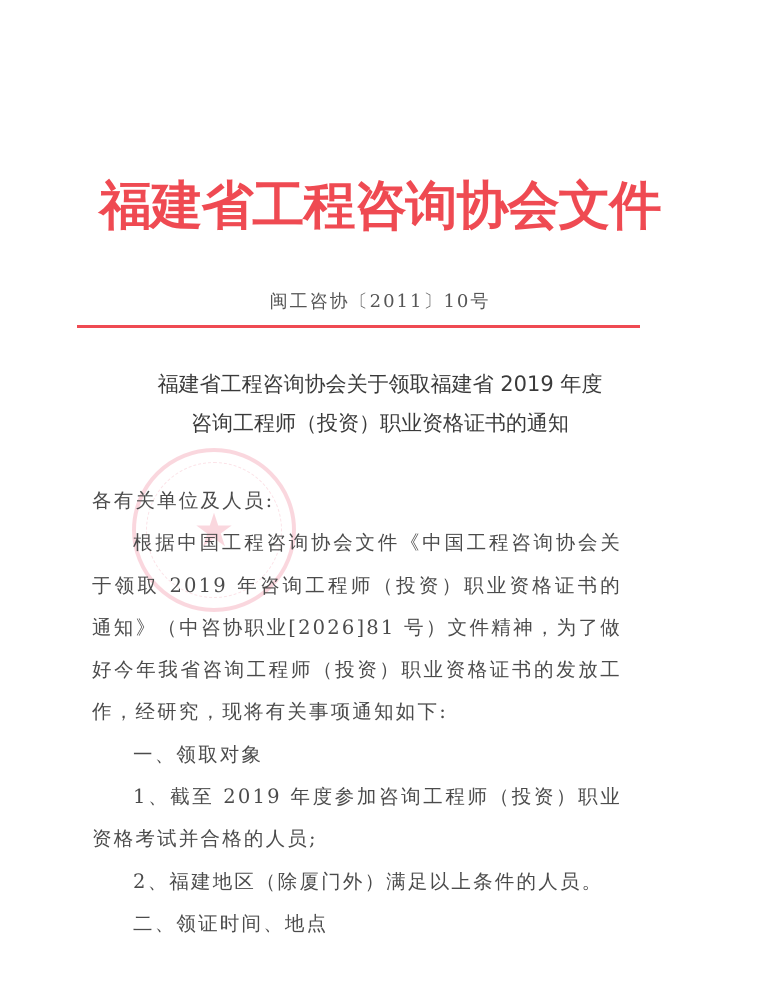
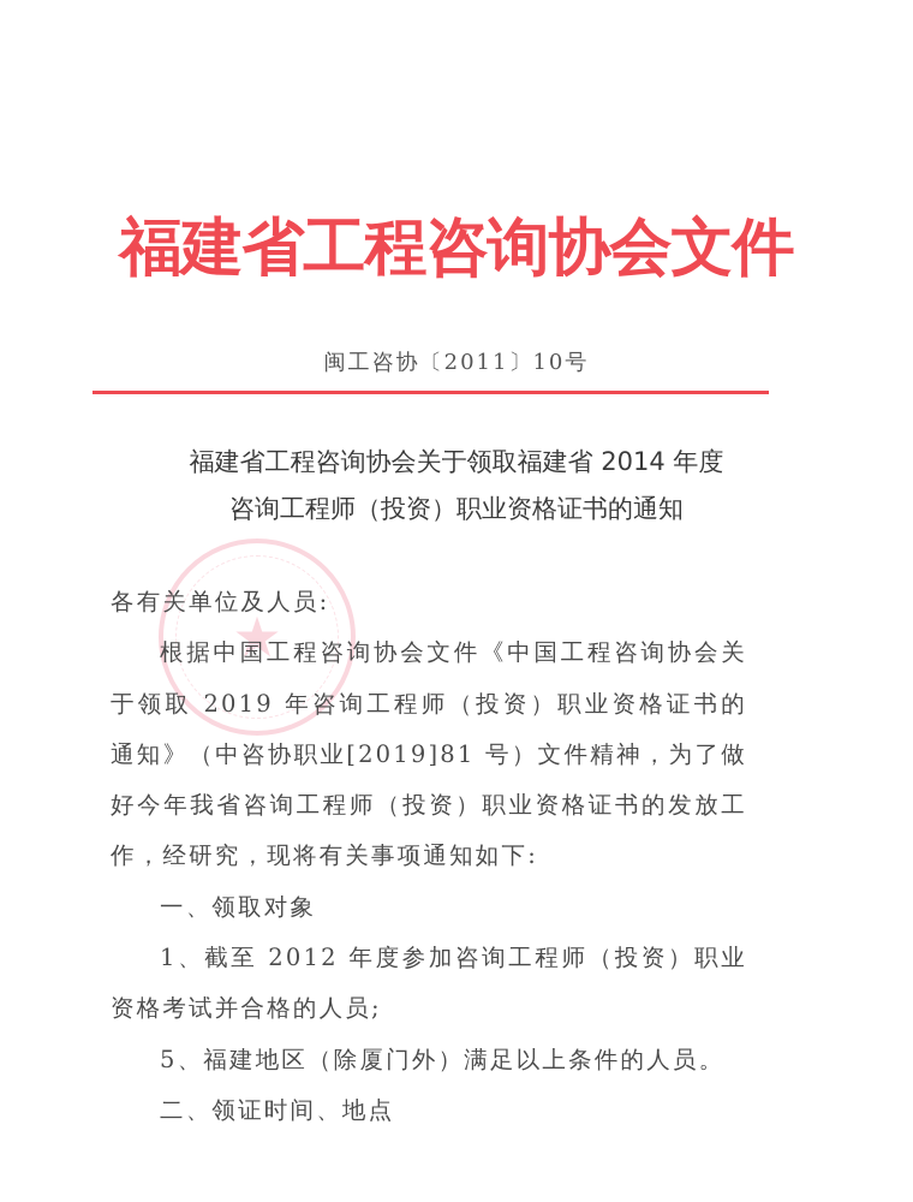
  福建省工程咨询协会文件
  闽工咨协〔2011〕10号
- 福建省工程咨询协会关于领取福建省 2019 年度
+ 福建省工程咨询协会关于领取福建省 2014 年度
  咨询工程师（投资）职业资格证书的通知
  ★
  各有关单位及人员:
- 根据中国工程咨询协会文件《中国工程咨询协会关于领取 2019 年咨询工程师（投资）职业资格证书的通知》（中咨协职业[2026]81 号）文件精神，为了做好今年我省咨询工程师（投资）职业资格证书的发放工作，经研究，现将有关事项通知如下:
+ 根据中国工程咨询协会文件《中国工程咨询协会关于领取 2019 年咨询工程师（投资）职业资格证书的通知》（中咨协职业[2019]81 号）文件精神，为了做好今年我省咨询工程师（投资）职业资格证书的发放工作，经研究，现将有关事项通知如下:
  一、领取对象
- 1、截至 2019 年度参加咨询工程师（投资）职业资格考试并合格的人员;
+ 1、截至 2012 年度参加咨询工程师（投资）职业资格考试并合格的人员;
- 2、福建地区（除厦门外）满足以上条件的人员。
+ 5、福建地区（除厦门外）满足以上条件的人员。
  二、领证时间、地点
